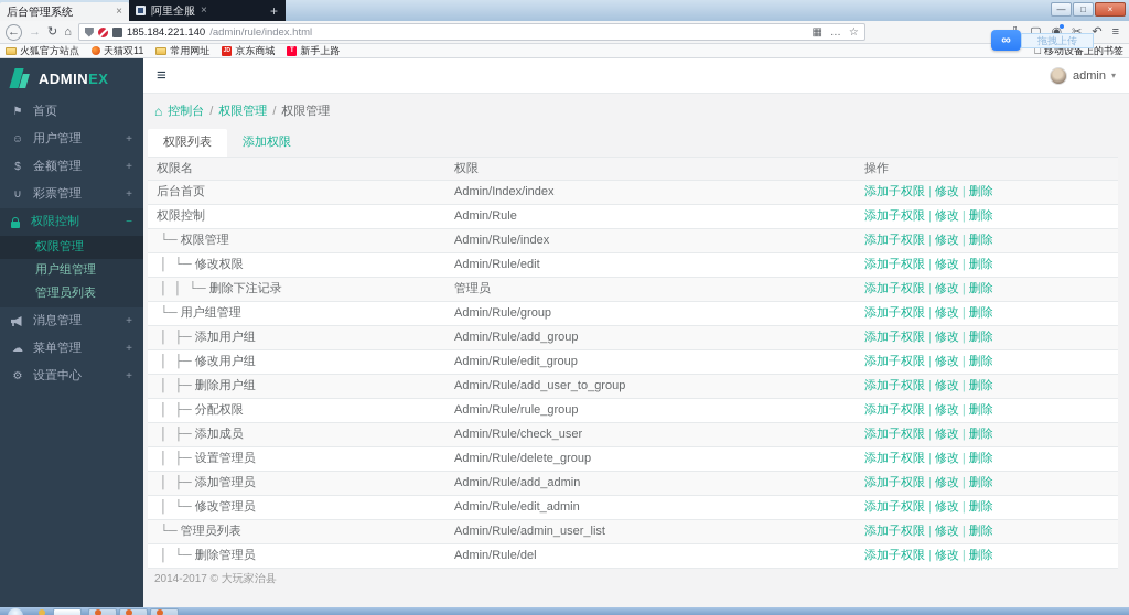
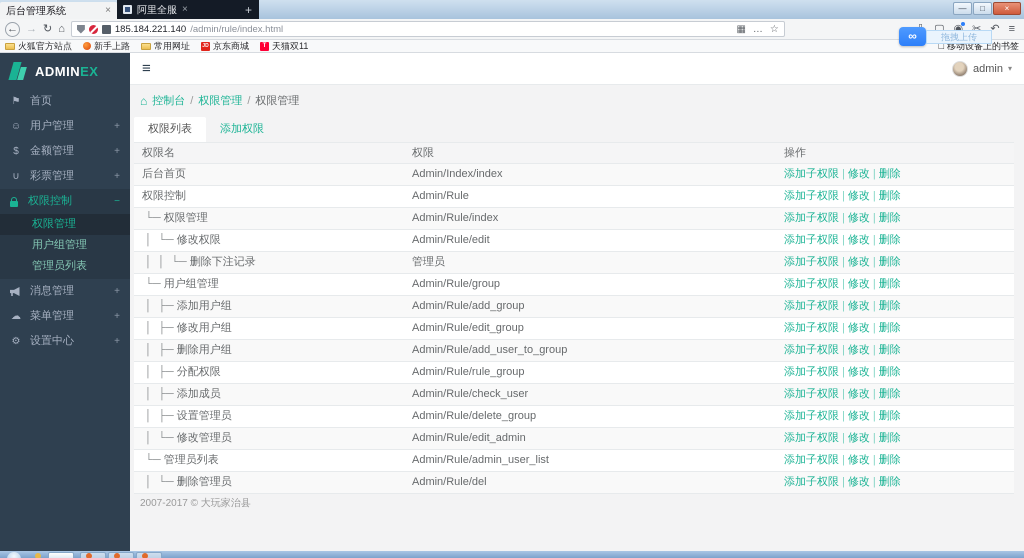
  后台管理系统
  ×
  阿里全服
  ×
  +
  —
  □
  ×
  ←
  →
  ↻
  ⌂
  185.184.221.140
  /admin/rule/index.html
  ▦
  …
  ☆
  ▢
  ◉
  ✂
  ↶
  ≡
  火狐官方站点
- 天猫双11
+ 新手上路
  常用网址
  京东商城
- 新手上路
+ 天猫双11
  □
  移动设备上的书签
  ∞
  拖拽上传
  ADMINEX
  ⚑
  首页
  ☺
  用户管理
  +
  $
  金额管理
  +
  ∪
  彩票管理
  +
  权限控制
  −
  权限管理
  用户组管理
  管理员列表
  消息管理
  +
  ☁
  菜单管理
  +
  ⚙
  设置中心
  +
  ≡
  admin
  ▾
  ⌂
  控制台
  /
  权限管理
  /
  权限管理
  权限列表
  添加权限
  权限名	权限	操作
  后台首页	Admin/Index/index	添加子权限 | 修改 | 删除
  权限控制	Admin/Rule	添加子权限 | 修改 | 删除
  └─ 权限管理	Admin/Rule/index	添加子权限 | 修改 | 删除
  │ └─ 修改权限	Admin/Rule/edit	添加子权限 | 修改 | 删除
  │ │ └─ 删除下注记录	管理员	添加子权限 | 修改 | 删除
  └─ 用户组管理	Admin/Rule/group	添加子权限 | 修改 | 删除
  │ ├─ 添加用户组	Admin/Rule/add_group	添加子权限 | 修改 | 删除
  │ ├─ 修改用户组	Admin/Rule/edit_group	添加子权限 | 修改 | 删除
  │ ├─ 删除用户组	Admin/Rule/add_user_to_group	添加子权限 | 修改 | 删除
  │ ├─ 分配权限	Admin/Rule/rule_group	添加子权限 | 修改 | 删除
  │ ├─ 添加成员	Admin/Rule/check_user	添加子权限 | 修改 | 删除
  │ ├─ 设置管理员	Admin/Rule/delete_group	添加子权限 | 修改 | 删除
- │ ├─ 添加管理员	Admin/Rule/add_admin	添加子权限 | 修改 | 删除
  │ └─ 修改管理员	Admin/Rule/edit_admin	添加子权限 | 修改 | 删除
  └─ 管理员列表	Admin/Rule/admin_user_list	添加子权限 | 修改 | 删除
  │ └─ 删除管理员	Admin/Rule/del	添加子权限 | 修改 | 删除
- 2014-2017 © 大玩家治县
+ 2007-2017 © 大玩家治县
